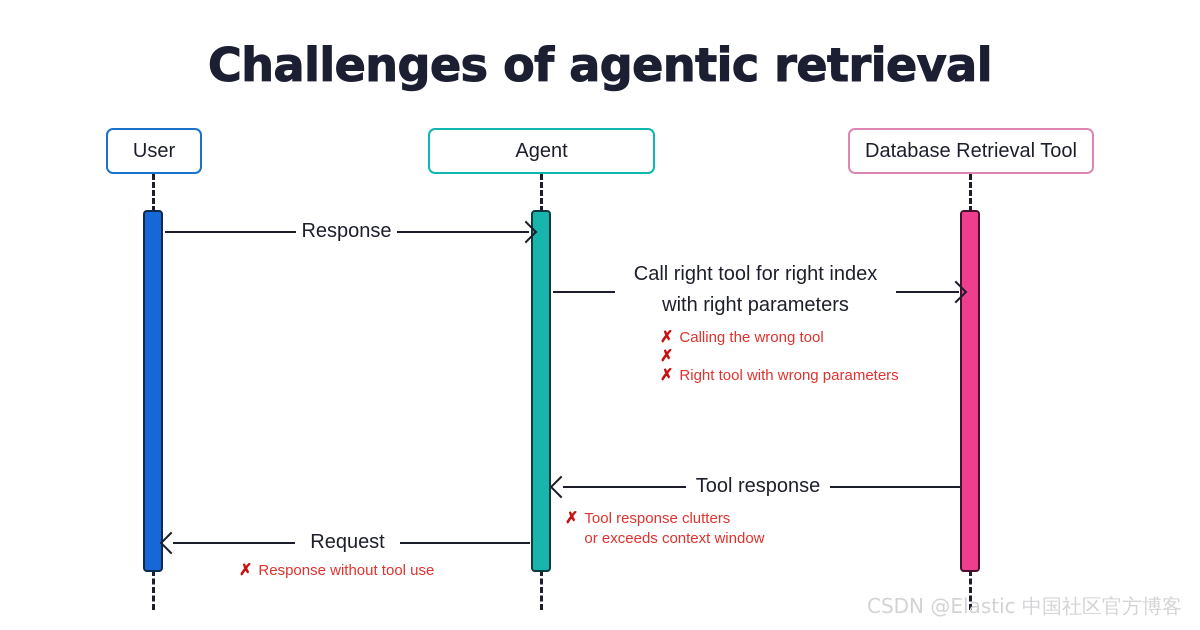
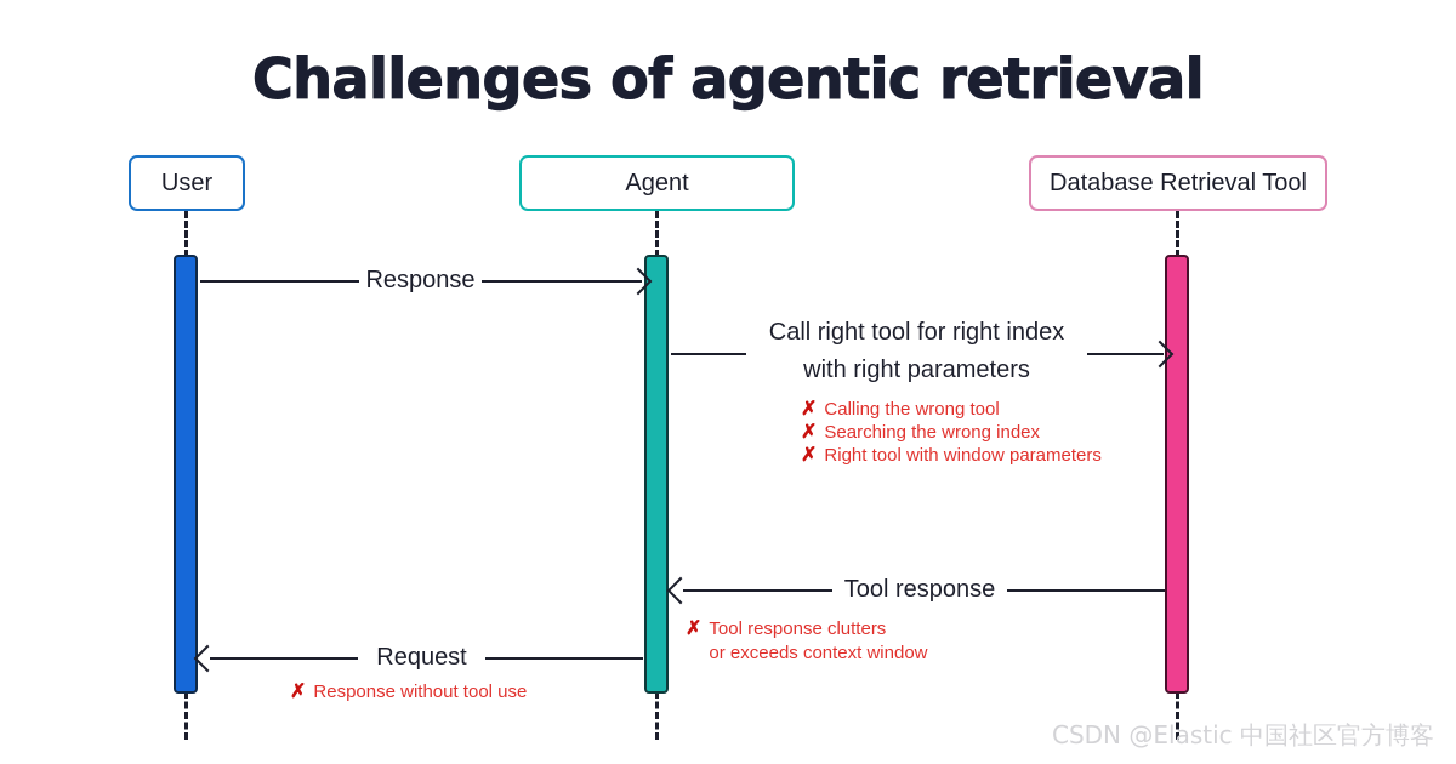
  Challenges of agentic retrieval
  User
  Agent
  Database Retrieval Tool
  Response
  Call right tool for right index
  with right parameters
  ✗
  Calling the wrong tool
  ✗
+ Searching the wrong index
  ✗
- Right tool with wrong parameters
+ Right tool with window parameters
  Tool response
  ✗
  Tool response clutters
  or exceeds context window
  Request
  ✗
  Response without tool use
  CSDN @Elastic 中国社区官方博客
